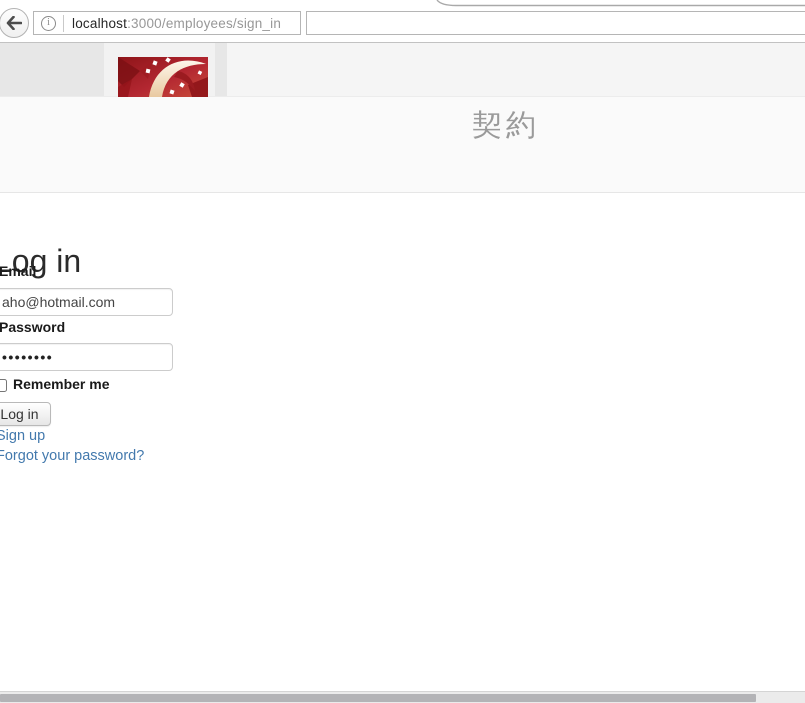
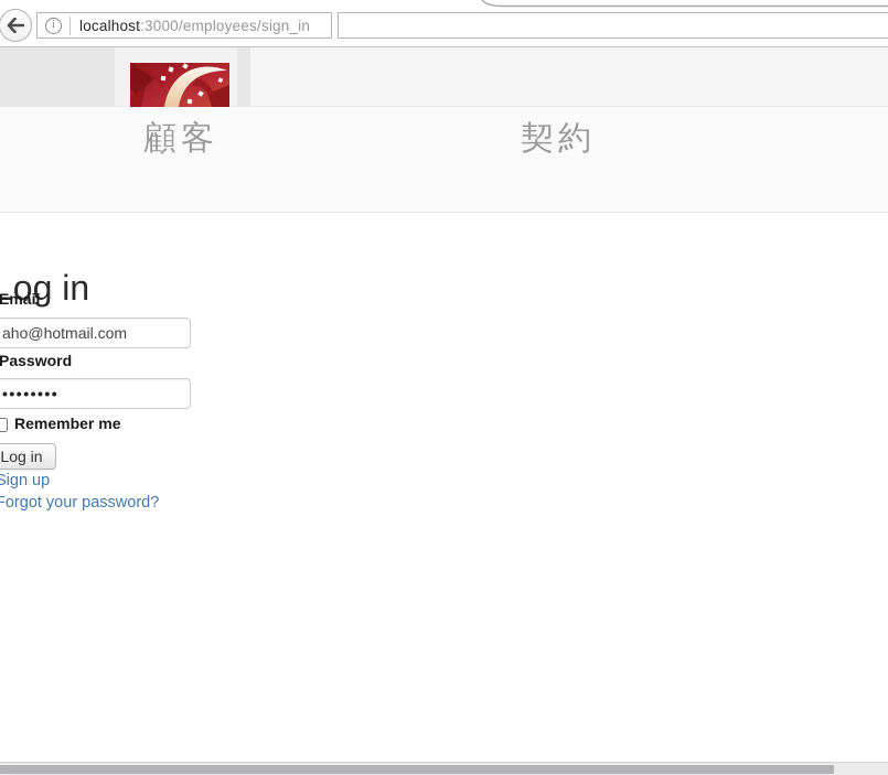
  i
  localhost:3000/employees/sign_in
+ 顧客
  契約
  Log in
  Email
  aho@hotmail.com
  Password
  ••••••••
  Remember me
  Log in
  Sign up
  Forgot your password?
